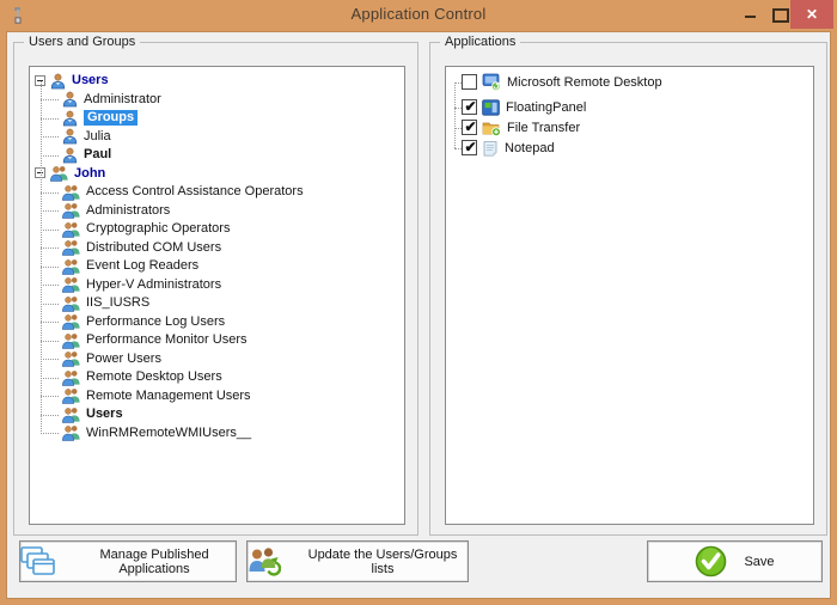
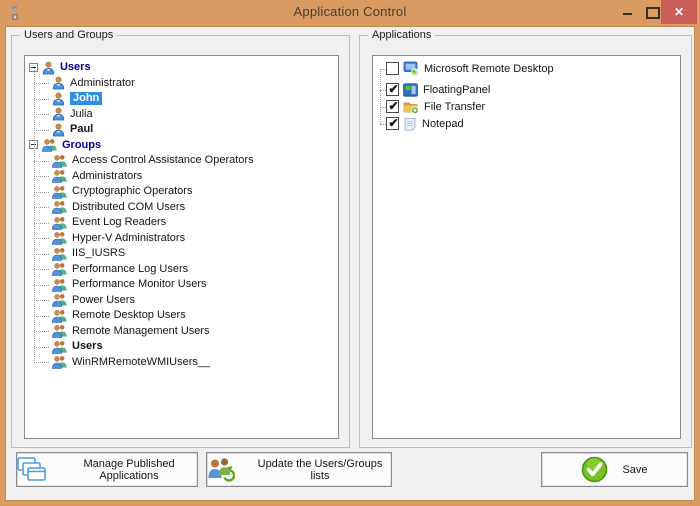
  Application Control
  ✕
  Users and Groups
  Users
  Administrator
- Groups
+ John
  Julia
  Paul
- John
+ Groups
  Access Control Assistance Operators
  Administrators
  Cryptographic Operators
  Distributed COM Users
  Event Log Readers
  Hyper-V Administrators
  IIS_IUSRS
  Performance Log Users
  Performance Monitor Users
  Power Users
  Remote Desktop Users
  Remote Management Users
  Users
  WinRMRemoteWMIUsers__
  Applications
  Microsoft Remote Desktop
  ✔
  FloatingPanel
  ✔
  File Transfer
  ✔
  Notepad
  Manage Published Applications
  Update the Users/Groups lists
  Save
